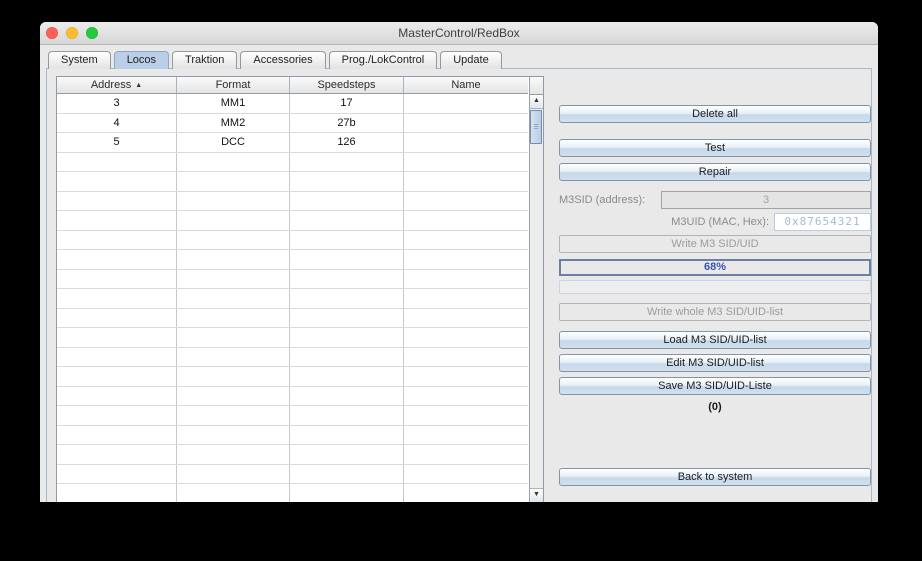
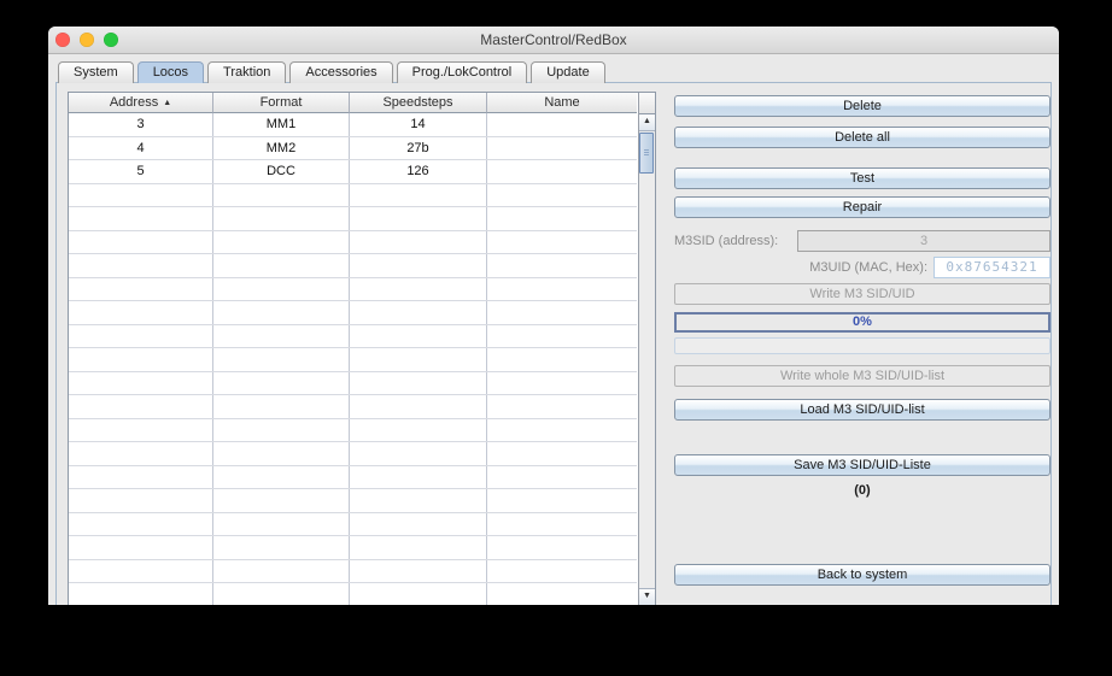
  MasterControl/RedBox
  System Locos Traktion Accessories Prog./LokControl Update
  Address
  Format
  Speedsteps
  Name
  3
  MM1
- 17
+ 14
  4
  MM2
  27b
  5
  DCC
  126
+ Delete
  Delete all
  Test
  Repair
  M3SID (address):
  3
  M3UID (MAC, Hex):
  0x87654321
  Write M3 SID/UID
- 68%
+ 0%
  Write whole M3 SID/UID-list
  Load M3 SID/UID-list
- Edit M3 SID/UID-list
  Save M3 SID/UID-Liste
  (0)
  Back to system
